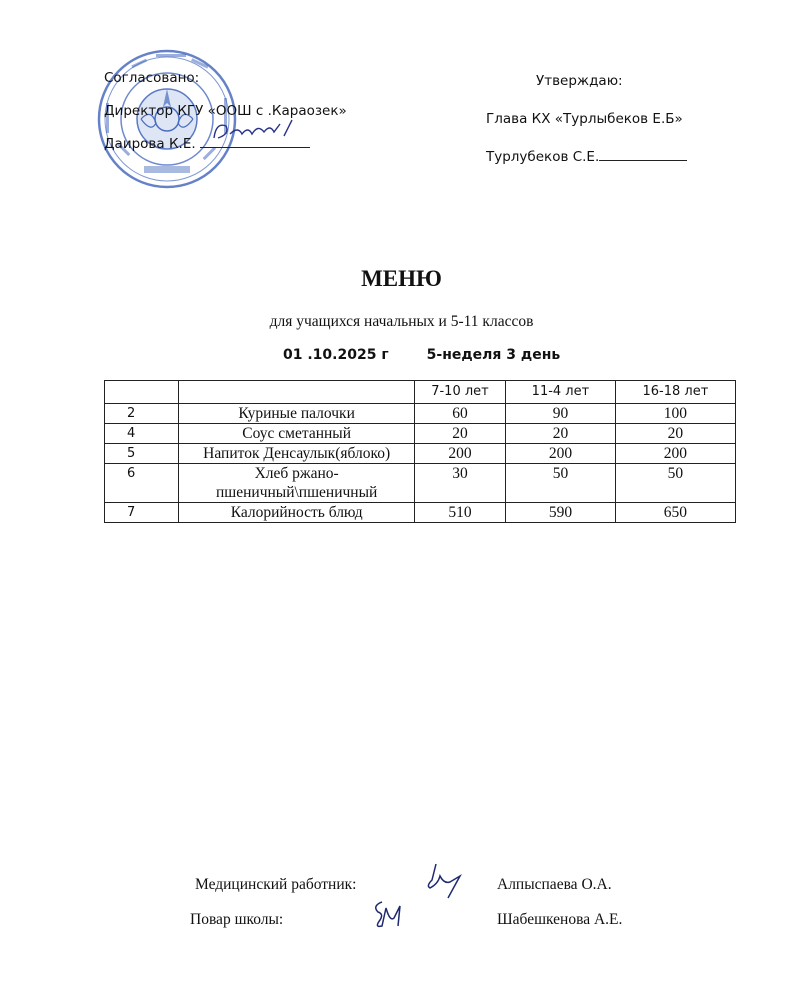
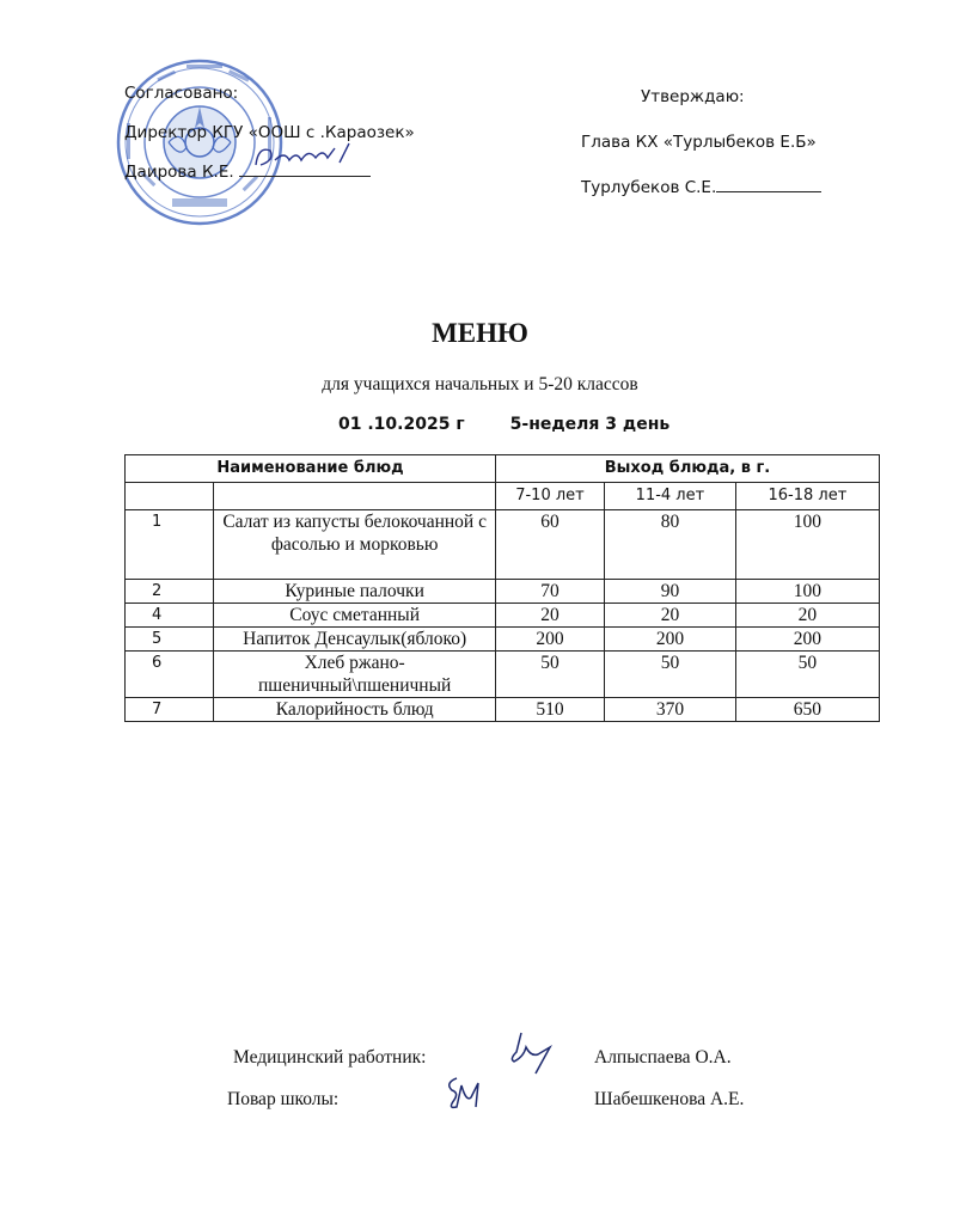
  Согласовано:
  Директор КГУ «ООШ с .Караозек»
  Даирова К.Е.
  Утверждаю:
  Глава КХ «Турлыбеков Е.Б»
  Турлубеков С.Е.
  МЕНЮ
- для учащихся начальных и 5-11 классов
+ для учащихся начальных и 5-20 классов
  01 .10.2025 г 5-неделя 3 день
+ Наименование блюд	Выход блюда, в г.
  		7-10 лет	11-4 лет	16-18 лет
+ 1	Салат из капусты белокочанной с фасолью и морковью	60	80	100
- 2	Куриные палочки	60	90	100
+ 2	Куриные палочки	70	90	100
  4	Соус сметанный	20	20	20
  5	Напиток Денсаулык(яблоко)	200	200	200
- 6	Хлеб ржано-пшеничный\пшеничный	30	50	50
+ 6	Хлеб ржано-пшеничный\пшеничный	50	50	50
- 7	Калорийность блюд	510	590	650
+ 7	Калорийность блюд	510	370	650
  Медицинский работник:
  Алпыспаева О.А.
  Повар школы:
  Шабешкенова А.Е.
